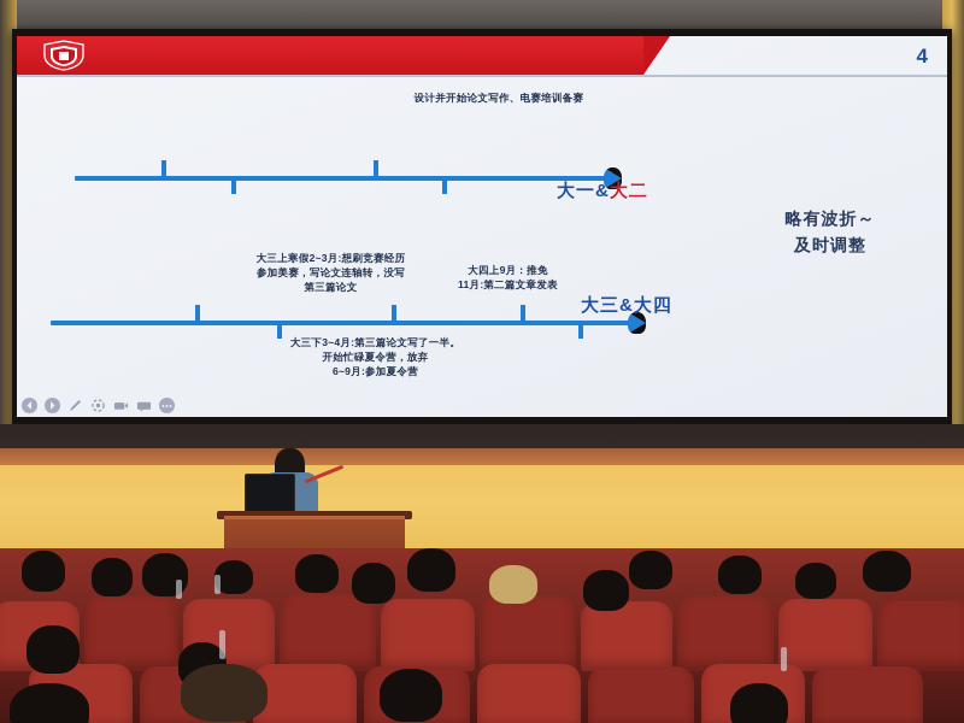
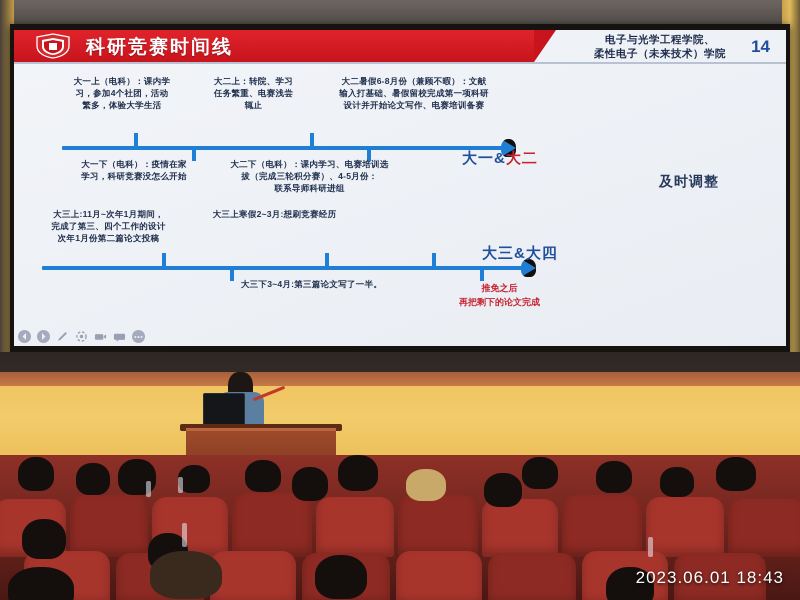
+ 科研竞赛时间线
+ 电子与光学工程学院、
+ 柔性电子（未来技术）学院
- 4
+ 14
+ 大一上（电科）：课内学
+ 习，参加4个社团，活动
+ 繁多，体验大学生活
+ 大二上：转院、学习
+ 任务繁重、电赛浅尝
+ 辄止
+ 大二暑假6-8月份（兼顾不暇）：文献
+ 输入打基础、暑假留校完成第一项科研
  设计并开始论文写作、电赛培训备赛
+ 大一下（电科）：疫情在家
+ 学习，科研竞赛没怎么开始
+ 大二下（电科）：课内学习、电赛培训选
+ 拔（完成三轮积分赛）、4-5月份：
+ 联系导师科研进组
  大一&大二
- 略有波折～
  及时调整
+ 大三上:11月~次年1月期间，
+ 完成了第三、四个工作的设计
+ 次年1月份第二篇论文投稿
  大三上寒假2~3月:想刷竞赛经历
- 参加美赛，写论文连轴转，没写
- 第三篇论文
- 大四上9月：推免
- 11月:第二篇文章发表
  大三下3~4月:第三篇论文写了一半。
- 开始忙碌夏令营，放弃
- 6~9月:参加夏令营
  大三&大四
+ 推免之后
+ 再把剩下的论文完成
+ 2023.06.01 18:43
